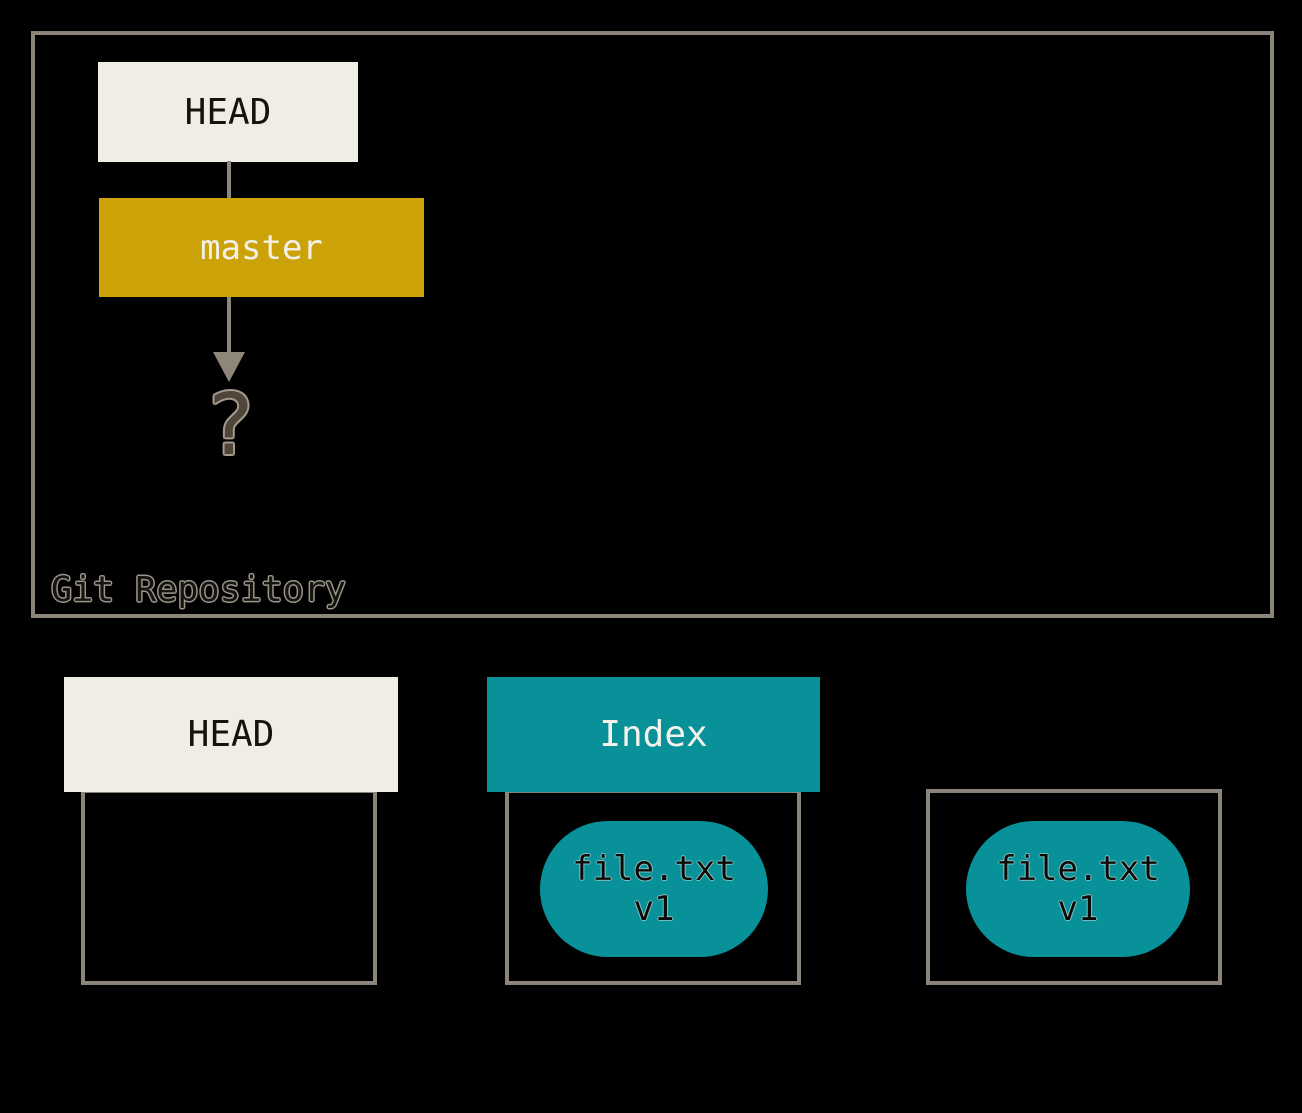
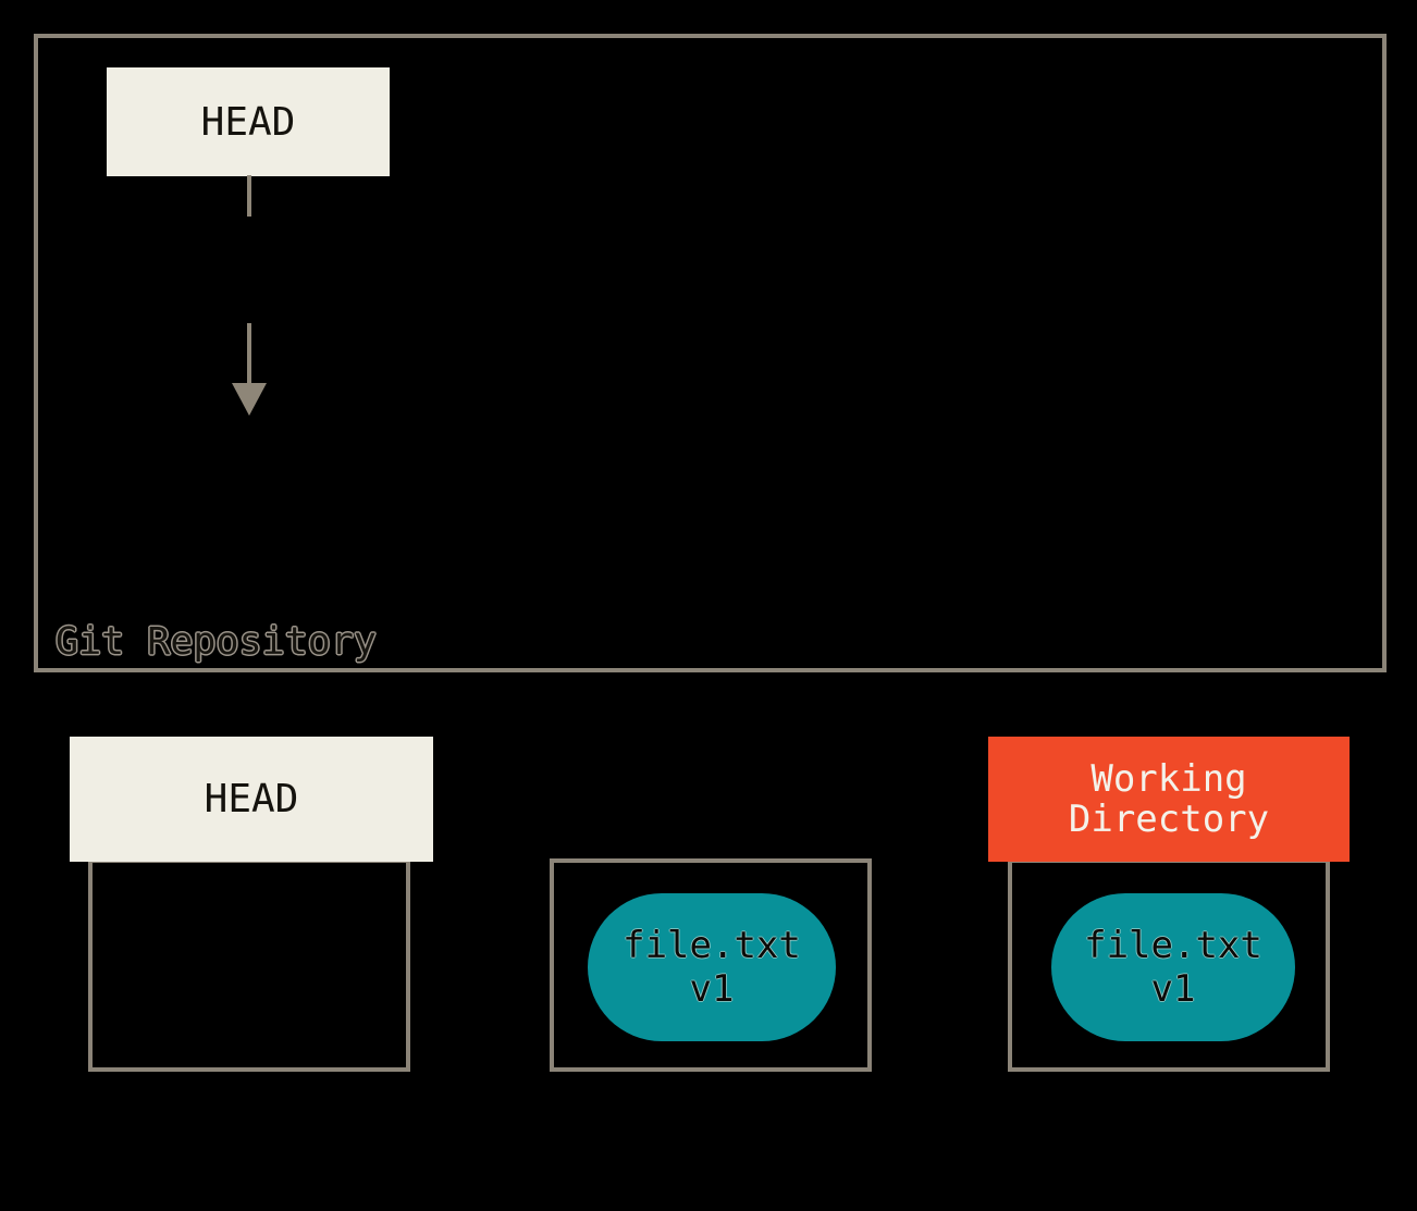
  HEAD
- master
- ?
  Git Repository
  HEAD
- Index
  file.txt
  v1
+ Working Directory
  file.txt
  v1
